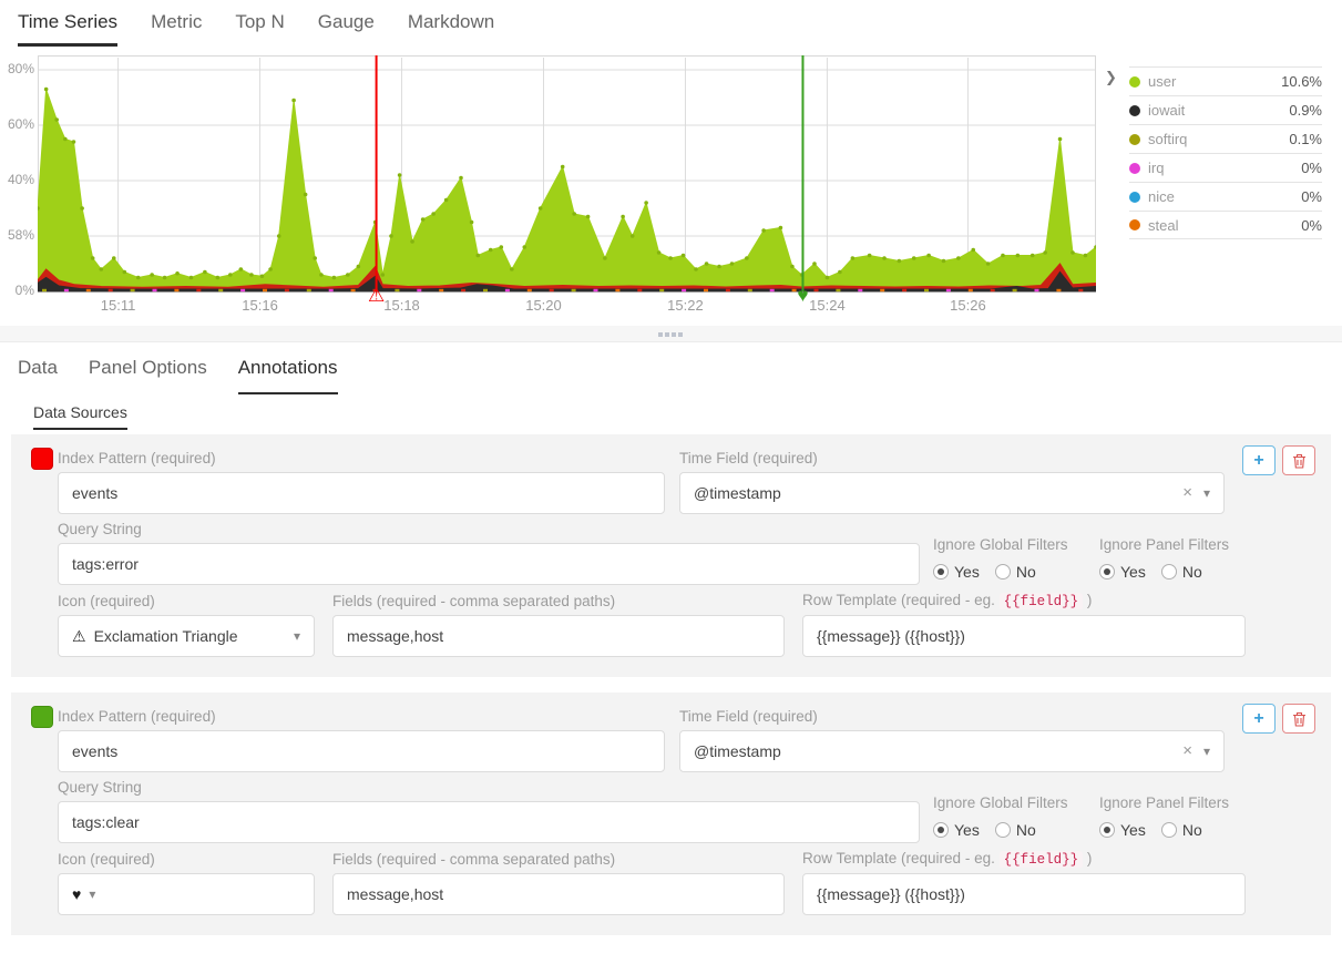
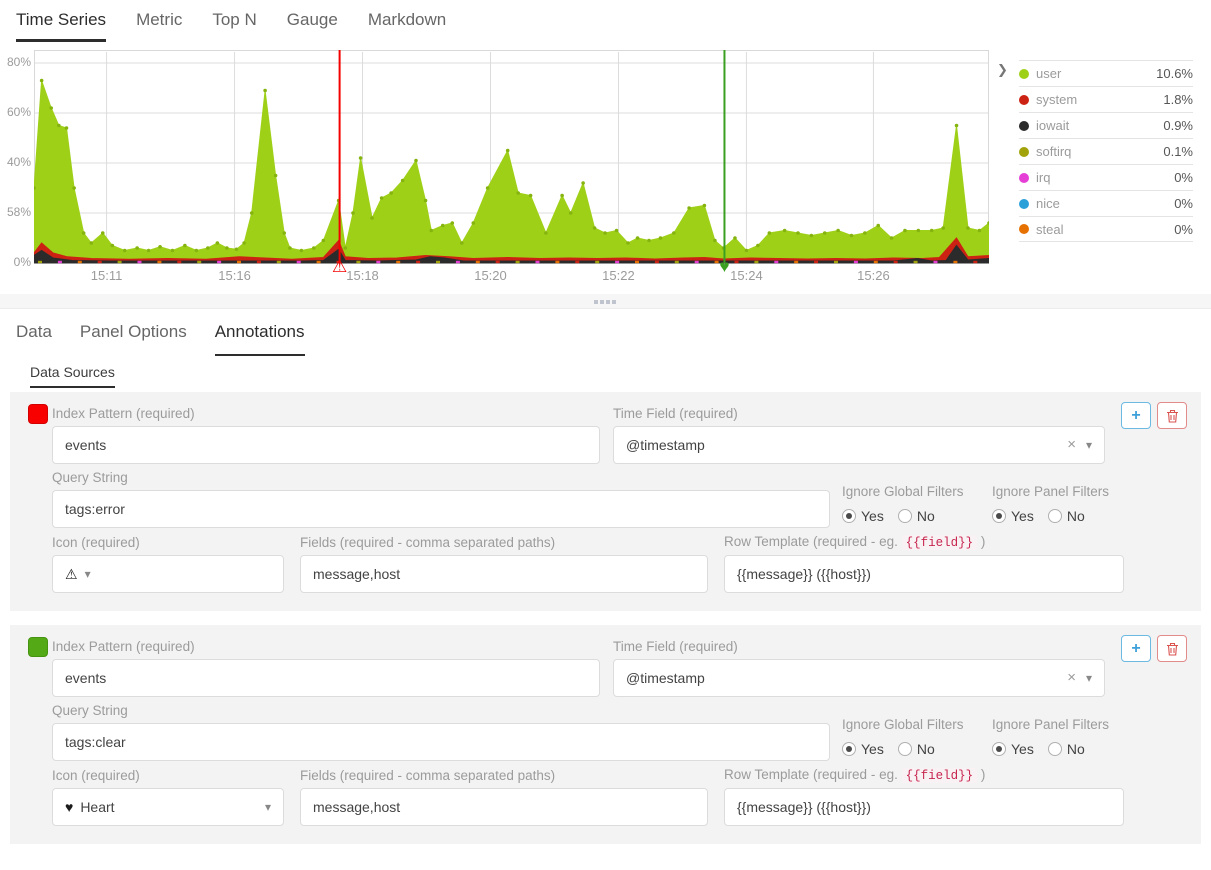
  Time Series
  Metric
  Top N
  Gauge
  Markdown
  80%
  60%
  40%
  58%
  0%
  15:11
  15:16
  15:18
  15:20
  15:22
  15:24
  15:26
  ⚠
  ♥
  ❯
  user
  10.6%
+ system
+ 1.8%
  iowait
  0.9%
  softirq
  0.1%
  irq
  0%
  nice
  0%
  steal
  0%
  Data
  Panel Options
  Annotations
  Data Sources
  +
  Index Pattern (required)
  events
  Time Field (required)
  @timestamp
  ×
  ▾
  Query String
  tags:error
  Ignore Global Filters
  Yes
  No
  Ignore Panel Filters
  Yes
  No
  Icon (required)
  ⚠
- Exclamation Triangle
  ▾
  Fields (required - comma separated paths)
  message,host
  Row Template (required - eg. {{field}} )
  {{message}} ({{host}})
  +
  Index Pattern (required)
  events
  Time Field (required)
  @timestamp
  ×
  ▾
  Query String
  tags:clear
  Ignore Global Filters
  Yes
  No
  Ignore Panel Filters
  Yes
  No
  Icon (required)
  ♥
+ Heart
  ▾
  Fields (required - comma separated paths)
  message,host
  Row Template (required - eg. {{field}} )
  {{message}} ({{host}})
